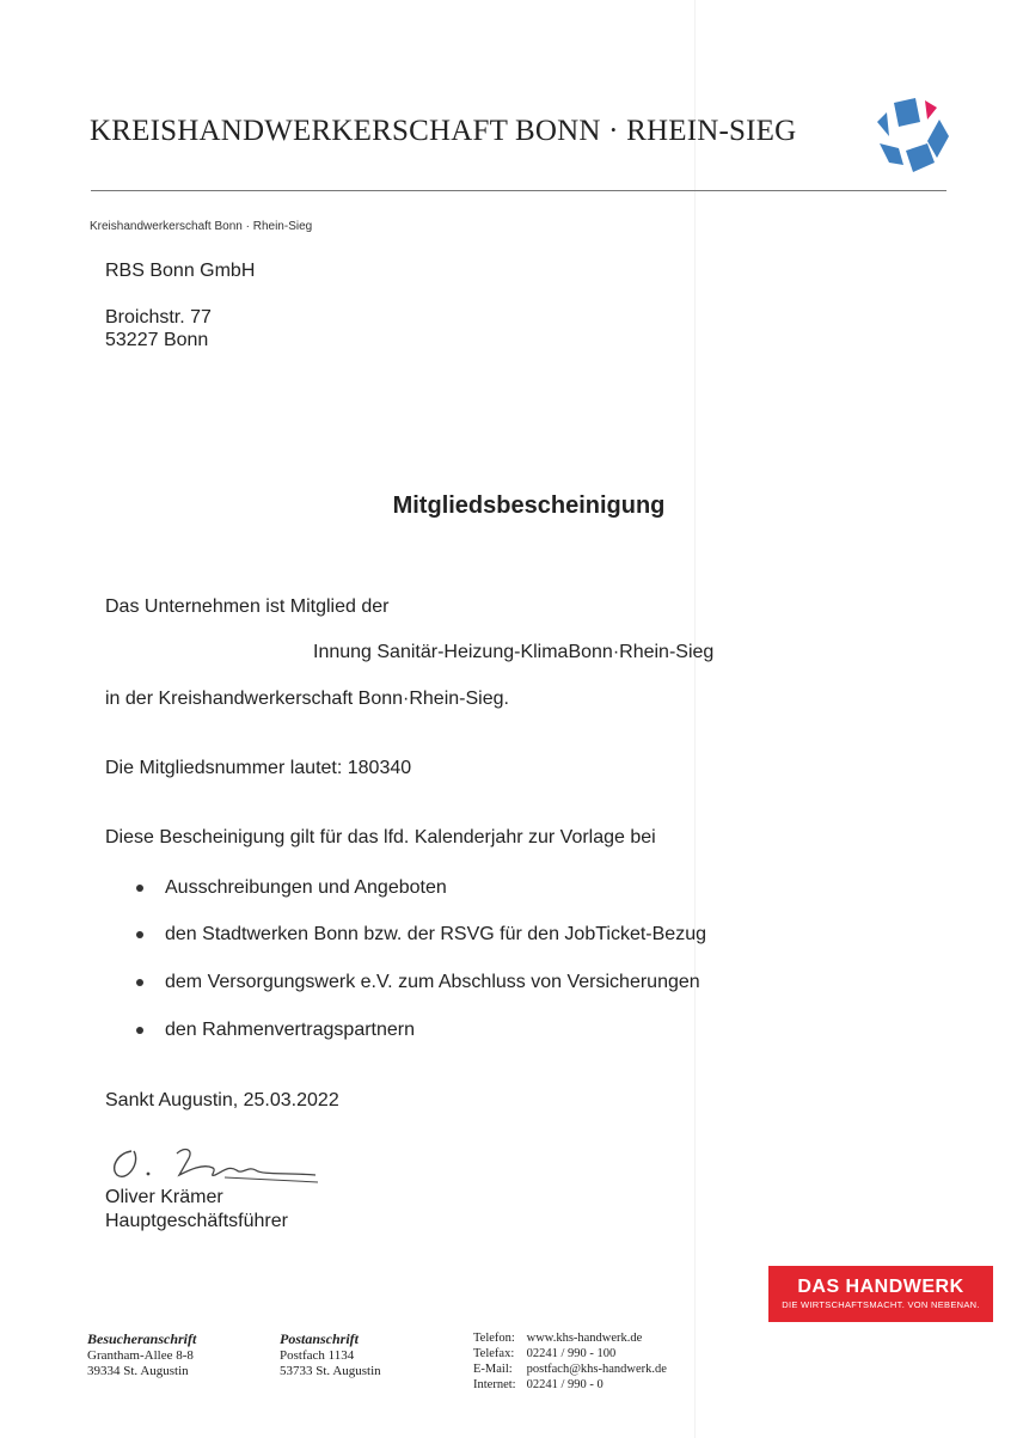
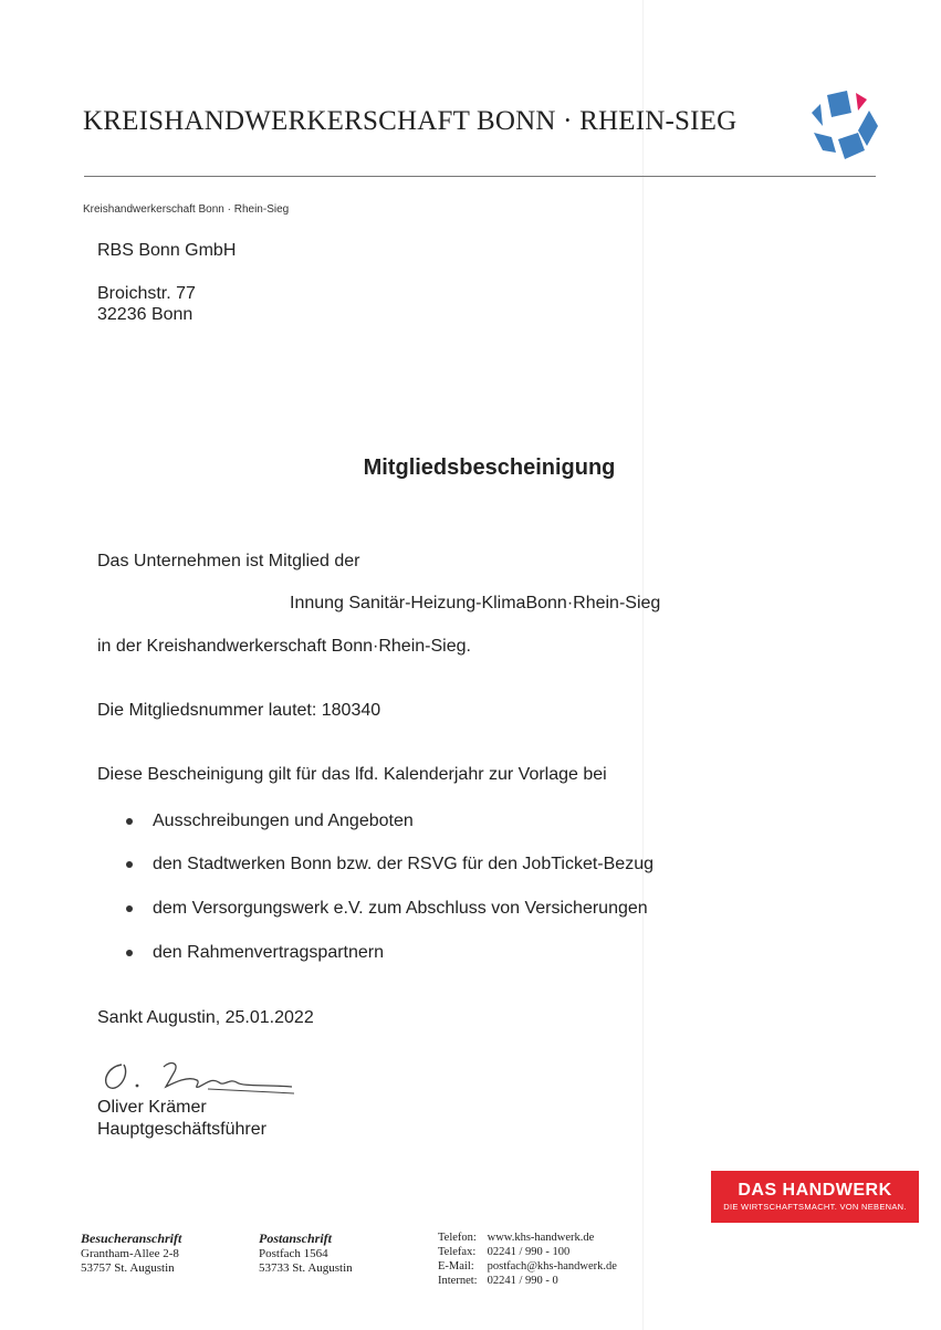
  KREISHANDWERKERSCHAFT BONN · RHEIN-SIEG
  Kreishandwerkerschaft Bonn · Rhein-Sieg
  RBS Bonn GmbH
  Broichstr. 77
- 53227 Bonn
+ 32236 Bonn
  Mitgliedsbescheinigung
  Das Unternehmen ist Mitglied der
  Innung Sanitär-Heizung-KlimaBonn·Rhein-Sieg
  in der Kreishandwerkerschaft Bonn·Rhein-Sieg.
  Die Mitgliedsnummer lautet: 180340
  Diese Bescheinigung gilt für das lfd. Kalenderjahr zur Vorlage bei
  Ausschreibungen und Angeboten
  den Stadtwerken Bonn bzw. der RSVG für den JobTicket-Bezug
  dem Versorgungswerk e.V. zum Abschluss von Versicherungen
  den Rahmenvertragspartnern
- Sankt Augustin, 25.03.2022
+ Sankt Augustin, 25.01.2022
  Oliver Krämer
  Hauptgeschäftsführer
  DAS HANDWERK
  DIE WIRTSCHAFTSMACHT. VON NEBENAN.
  Besucheranschrift
- Grantham-Allee 8-8
+ Grantham-Allee 2-8
- 39334 St. Augustin
+ 53757 St. Augustin
  Postanschrift
- Postfach 1134
+ Postfach 1564
  53733 St. Augustin
  Telefon: www.khs-handwerk.de
  Telefax: 02241 / 990 - 100
  E-Mail: postfach@khs-handwerk.de
  Internet: 02241 / 990 - 0
